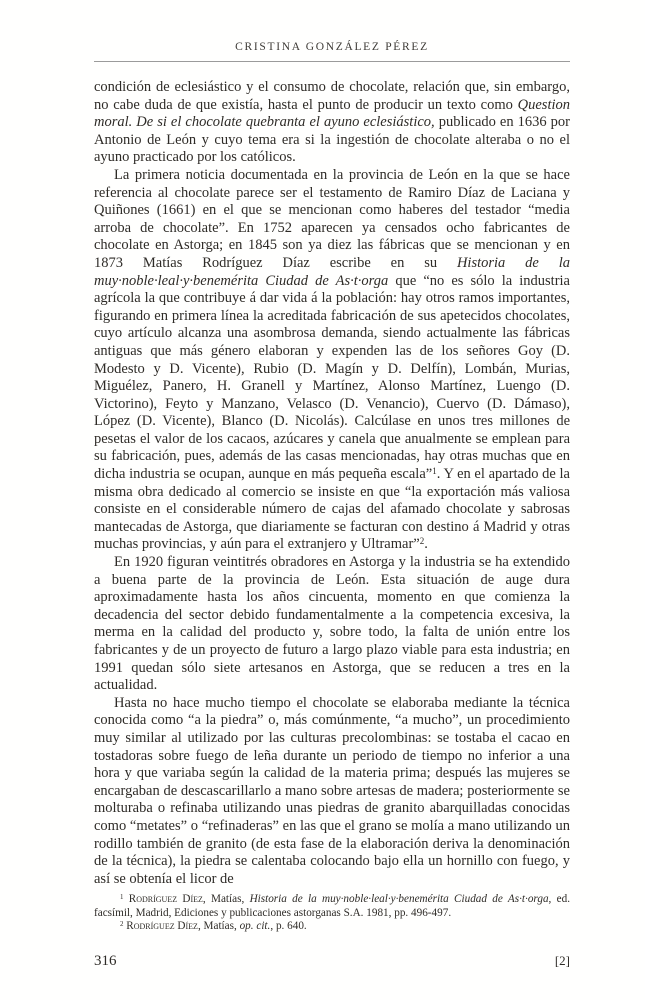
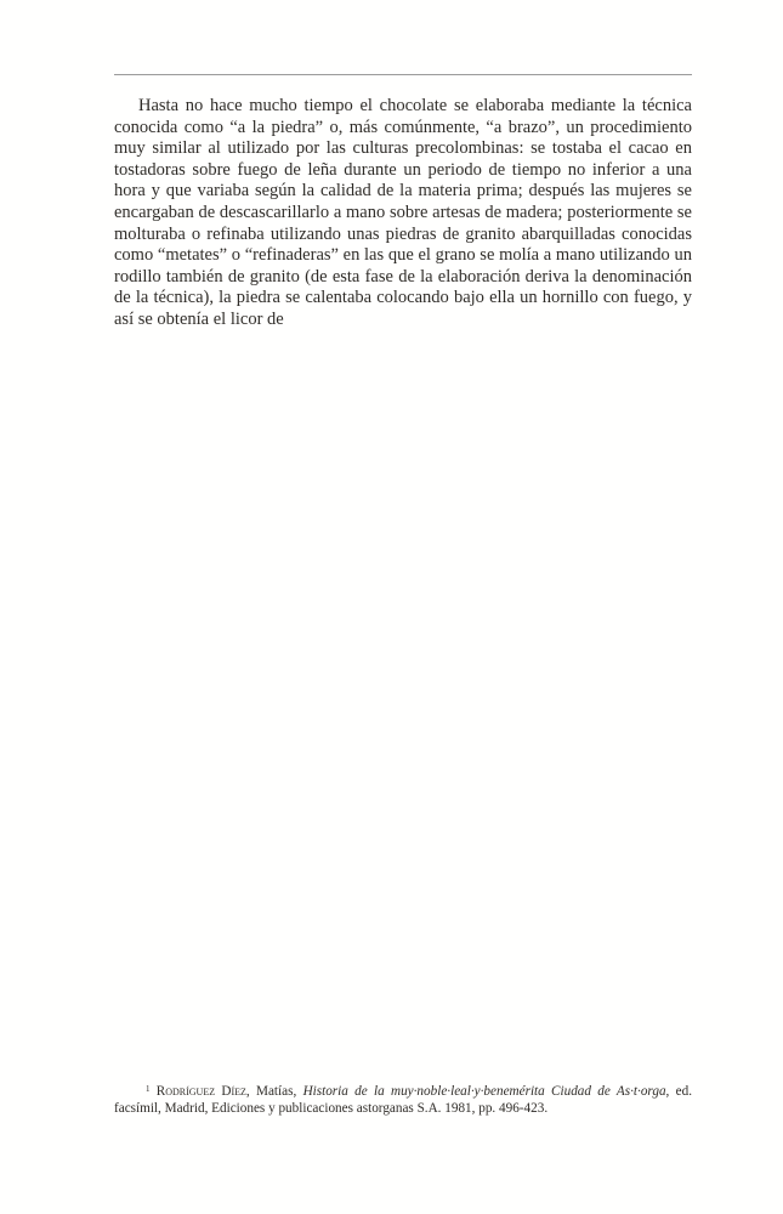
- CRISTINA GONZÁLEZ PÉREZ
- condición de eclesiástico y el consumo de chocolate, relación que, sin embargo, no cabe duda de que existía, hasta el punto de producir un texto como Question moral. De si el chocolate quebranta el ayuno eclesiástico, publicado en 1636 por Antonio de León y cuyo tema era si la ingestión de chocolate alteraba o no el ayuno practicado por los católicos.
- La primera noticia documentada en la provincia de León en la que se hace referencia al chocolate parece ser el testamento de Ramiro Díaz de Laciana y Quiñones (1661) en el que se mencionan como haberes del testador “media arroba de chocolate”. En 1752 aparecen ya censados ocho fabricantes de chocolate en Astorga; en 1845 son ya diez las fábricas que se mencionan y en 1873 Matías Rodríguez Díaz escribe en su Historia de la muy·noble·leal·y·benemérita Ciudad de As·t·orga que “no es sólo la industria agrícola la que contribuye á dar vida á la población: hay otros ramos importantes, figurando en primera línea la acreditada fabricación de sus apetecidos chocolates, cuyo artículo alcanza una asombrosa demanda, siendo actualmente las fábricas antiguas que más género elaboran y expenden las de los señores Goy (D. Modesto y D. Vicente), Rubio (D. Magín y D. Delfín), Lombán, Murias, Miguélez, Panero, H. Granell y Martínez, Alonso Martínez, Luengo (D. Victorino), Feyto y Manzano, Velasco (D. Venancio), Cuervo (D. Dámaso), López (D. Vicente), Blanco (D. Nicolás). Calcúlase en unos tres millones de pesetas el valor de los cacaos, azúcares y canela que anualmente se emplean para su fabricación, pues, además de las casas mencionadas, hay otras muchas que en dicha industria se ocupan, aunque en más pequeña escala”1. Y en el apartado de la misma obra dedicado al comercio se insiste en que “la exportación más valiosa consiste en el considerable número de cajas del afamado chocolate y sabrosas mantecadas de Astorga, que diariamente se facturan con destino á Madrid y otras muchas provincias, y aún para el extranjero y Ultramar”2.
- En 1920 figuran veintitrés obradores en Astorga y la industria se ha extendido a buena parte de la provincia de León. Esta situación de auge dura aproximadamente hasta los años cincuenta, momento en que comienza la decadencia del sector debido fundamentalmente a la competencia excesiva, la merma en la calidad del producto y, sobre todo, la falta de unión entre los fabricantes y de un proyecto de futuro a largo plazo viable para esta industria; en 1991 quedan sólo siete artesanos en Astorga, que se reducen a tres en la actualidad.
- Hasta no hace mucho tiempo el chocolate se elaboraba mediante la técnica conocida como “a la piedra” o, más comúnmente, “a mucho”, un procedimiento muy similar al utilizado por las culturas precolombinas: se tostaba el cacao en tostadoras sobre fuego de leña durante un periodo de tiempo no inferior a una hora y que variaba según la calidad de la materia prima; después las mujeres se encargaban de descascarillarlo a mano sobre artesas de madera; posteriormente se molturaba o refinaba utilizando unas piedras de granito abarquilladas conocidas como “metates” o “refinaderas” en las que el grano se molía a mano utilizando un rodillo también de granito (de esta fase de la elaboración deriva la denominación de la técnica), la piedra se calentaba colocando bajo ella un hornillo con fuego, y así se obtenía el licor de
+ Hasta no hace mucho tiempo el chocolate se elaboraba mediante la técnica conocida como “a la piedra” o, más comúnmente, “a brazo”, un procedimiento muy similar al utilizado por las culturas precolombinas: se tostaba el cacao en tostadoras sobre fuego de leña durante un periodo de tiempo no inferior a una hora y que variaba según la calidad de la materia prima; después las mujeres se encargaban de descascarillarlo a mano sobre artesas de madera; posteriormente se molturaba o refinaba utilizando unas piedras de granito abarquilladas conocidas como “metates” o “refinaderas” en las que el grano se molía a mano utilizando un rodillo también de granito (de esta fase de la elaboración deriva la denominación de la técnica), la piedra se calentaba colocando bajo ella un hornillo con fuego, y así se obtenía el licor de
- 1 Rodríguez Díez, Matías, Historia de la muy·noble·leal·y·benemérita Ciudad de As·t·orga, ed. facsímil, Madrid, Ediciones y publicaciones astorganas S.A. 1981, pp. 496-497.
+ 1 Rodríguez Díez, Matías, Historia de la muy·noble·leal·y·benemérita Ciudad de As·t·orga, ed. facsímil, Madrid, Ediciones y publicaciones astorganas S.A. 1981, pp. 496-423.
- 2 Rodríguez Díez, Matías, op. cit., p. 640.
- 316
- [2]
